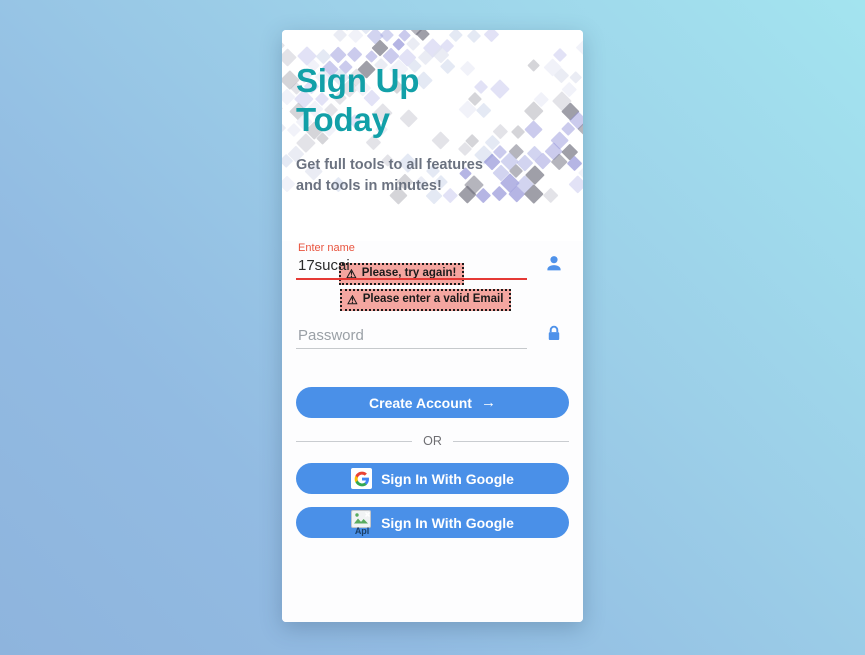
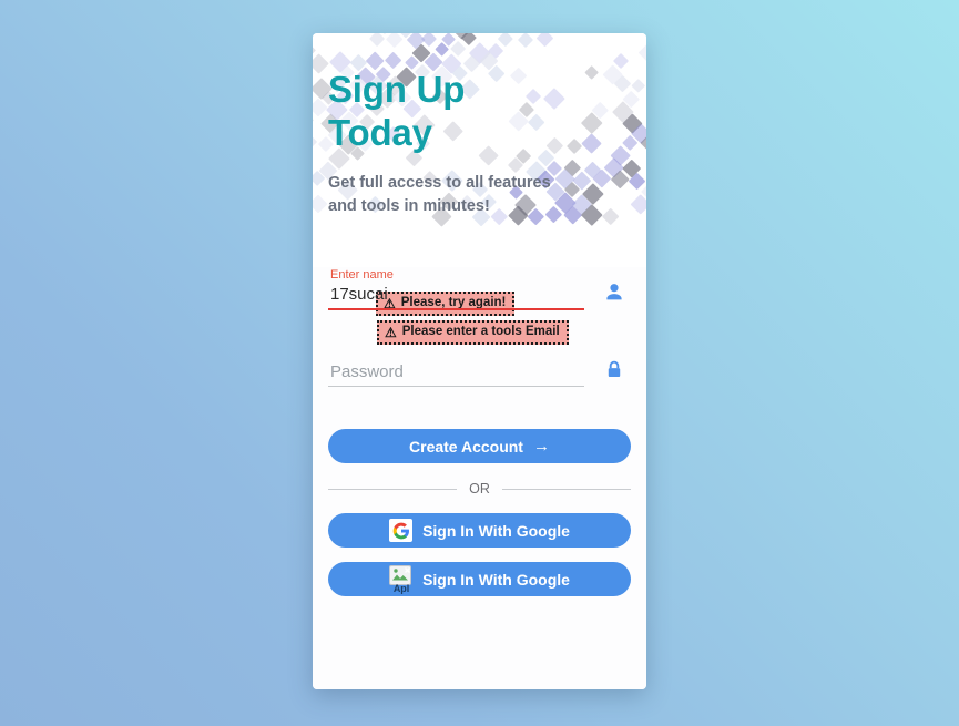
  Sign Up
  Today
- Get full tools to all features
+ Get full access to all features
  and tools in minutes!
  Enter name
  17sucai
  ⚠
  Please, try again!
  ⚠
- Please enter a valid Email
+ Please enter a tools Email
  Password
  Create Account
  →
  OR
  Sign In With Google
  Apl
  Sign In With Google
